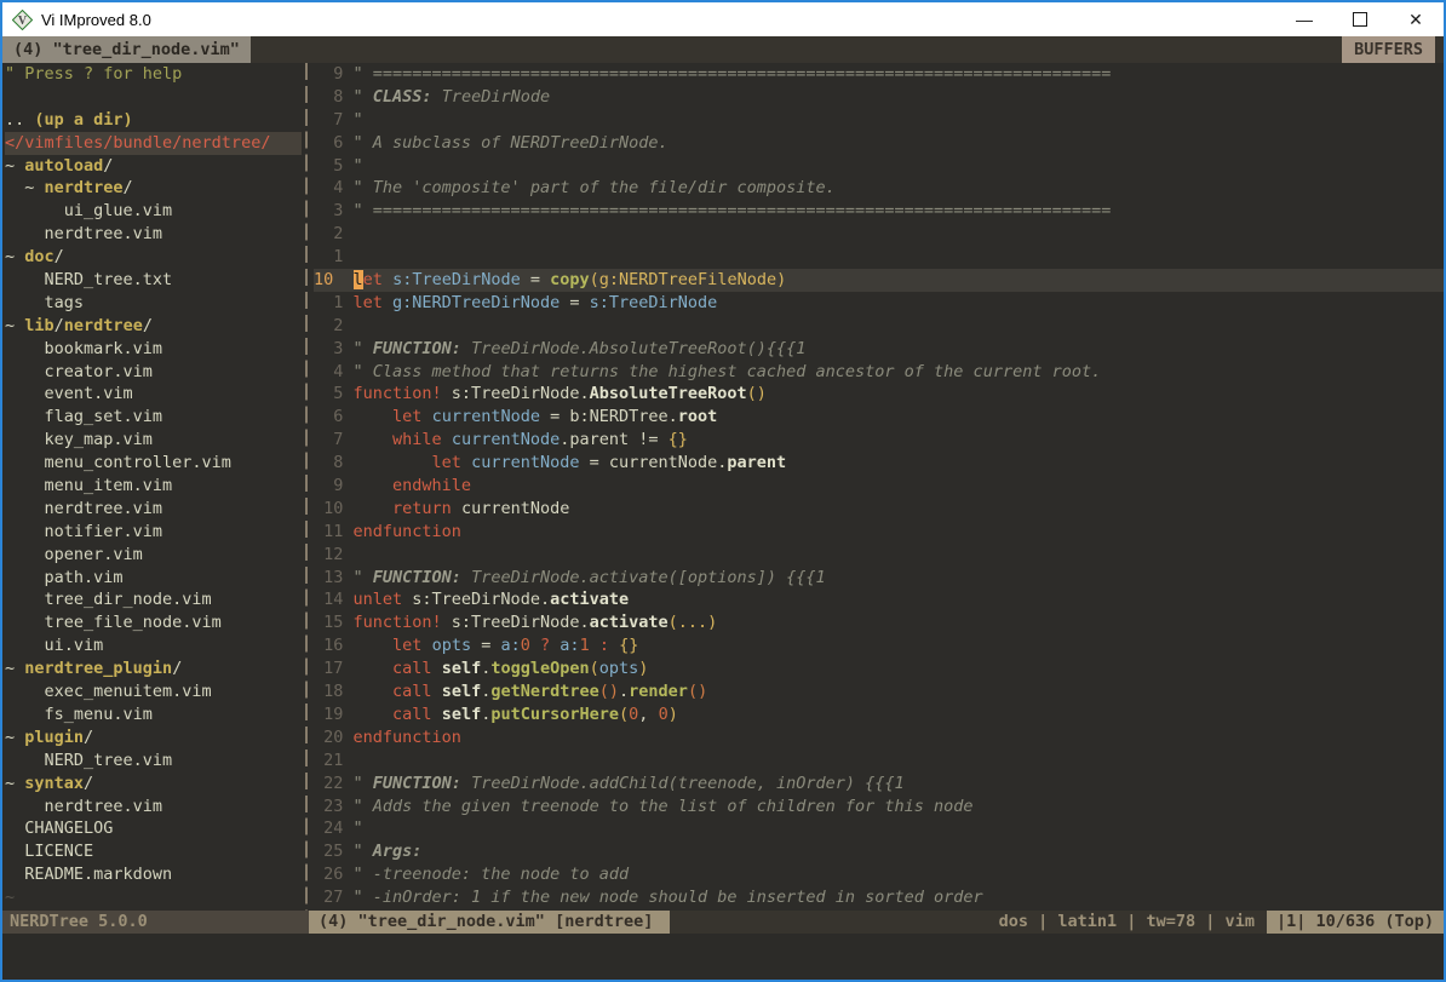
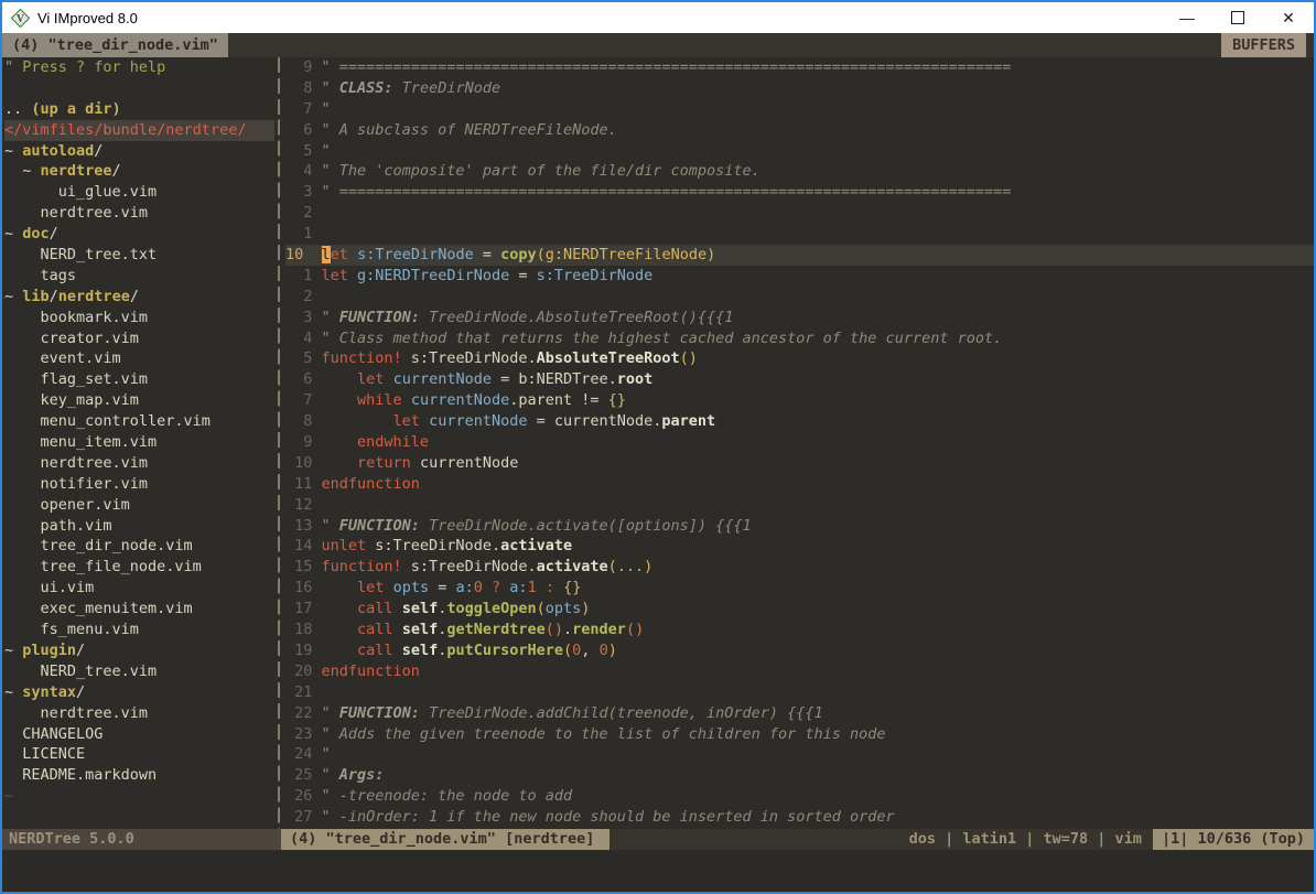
  V
  Vi IMproved 8.0
  —
  ✕
  (4) "tree_dir_node.vim"
  BUFFERS
  " Press ? for help
  .. (up a dir)
  </vimfiles/bundle/nerdtree/
  ~ autoload/
  ~ nerdtree/
  ui_glue.vim
  nerdtree.vim
  ~ doc/
  NERD_tree.txt
  tags
  ~ lib/nerdtree/
  bookmark.vim
  creator.vim
  event.vim
  flag_set.vim
  key_map.vim
  menu_controller.vim
  menu_item.vim
  nerdtree.vim
  notifier.vim
  opener.vim
  path.vim
  tree_dir_node.vim
  tree_file_node.vim
  ui.vim
- ~ nerdtree_plugin/
  exec_menuitem.vim
  fs_menu.vim
  ~ plugin/
  NERD_tree.vim
  ~ syntax/
  nerdtree.vim
  CHANGELOG
  LICENCE
  README.markdown
  ~
  9 " ===========================================================================
  8 " CLASS: TreeDirNode
  7 "
- 6 " A subclass of NERDTreeDirNode.
+ 6 " A subclass of NERDTreeFileNode.
  5 "
  4 " The 'composite' part of the file/dir composite.
  3 " ===========================================================================
  2
  1
  10 let s:TreeDirNode = copy(g:NERDTreeFileNode)
  1 let g:NERDTreeDirNode = s:TreeDirNode
  2
  3 " FUNCTION: TreeDirNode.AbsoluteTreeRoot(){{{1
  4 " Class method that returns the highest cached ancestor of the current root.
  5 function! s:TreeDirNode.AbsoluteTreeRoot()
  6 let currentNode = b:NERDTree.root
  7 while currentNode.parent != {}
  8 let currentNode = currentNode.parent
  9 endwhile
  10 return currentNode
  11 endfunction
  12
  13 " FUNCTION: TreeDirNode.activate([options]) {{{1
  14 unlet s:TreeDirNode.activate
  15 function! s:TreeDirNode.activate(...)
  16 let opts = a:0 ? a:1 : {}
  17 call self.toggleOpen(opts)
  18 call self.getNerdtree().render()
  19 call self.putCursorHere(0, 0)
  20 endfunction
  21
  22 " FUNCTION: TreeDirNode.addChild(treenode, inOrder) {{{1
  23 " Adds the given treenode to the list of children for this node
  24 "
  25 " Args:
  26 " -treenode: the node to add
  27 " -inOrder: 1 if the new node should be inserted in sorted order
  NERDTree 5.0.0
  (4) "tree_dir_node.vim" [nerdtree]
  dos | latin1 | tw=78 | vim
  |1| 10/636 (Top)
